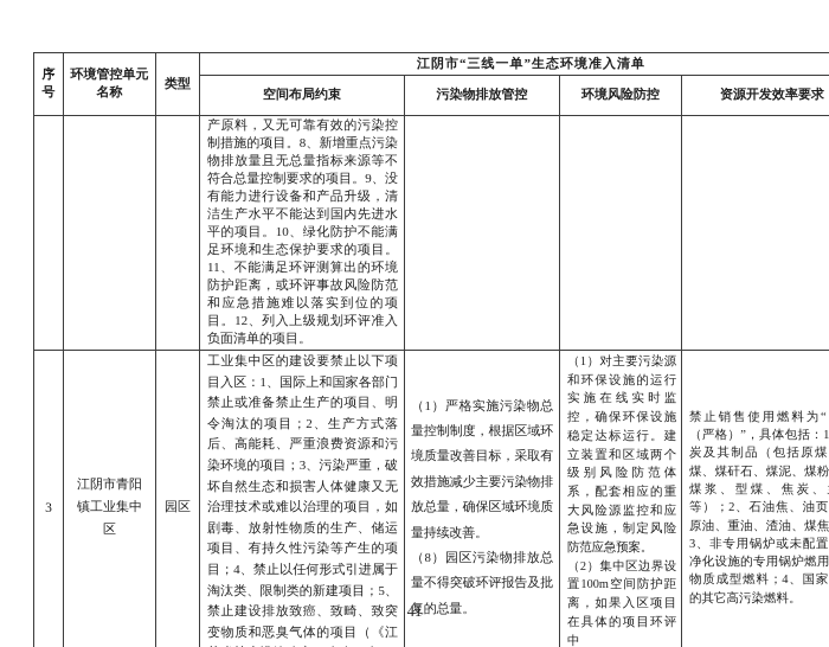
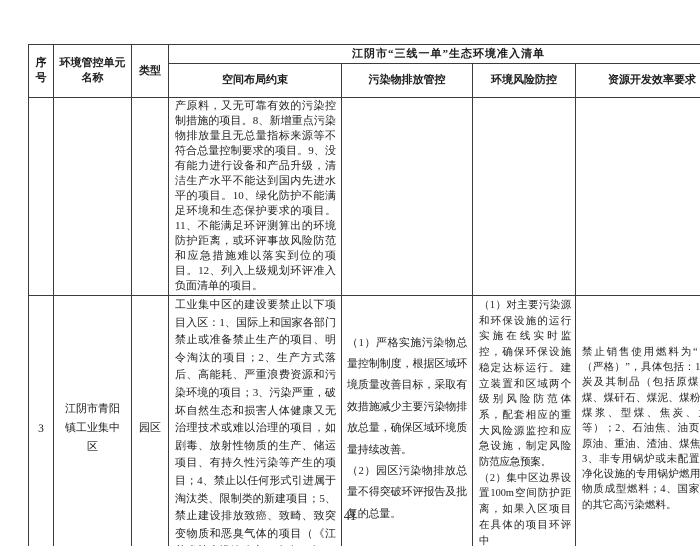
  序号	环境管控单元名称	类型	江阴市“三线一单”生态环境准入清单
  空间布局约束	污染物排放管控	环境风险防控	资源开发效率要求
  			产原料，又无可靠有效的污染控制措施的项目。8、新增重点污染物排放量且无总量指标来源等不符合总量控制要求的项目。9、没有能力进行设备和产品升级，清洁生产水平不能达到国内先进水平的项目。10、绿化防护不能满足环境和生态保护要求的项目。11、不能满足环评测算出的环境防护距离，或环评事故风险防范和应急措施难以落实到位的项目。12、列入上级规划环评准入负面清单的项目。
- 3	江阴市青阳镇工业集中区	园区	工业集中区的建设要禁止以下项目入区：1、国际上和国家各部门禁止或准备禁止生产的项目、明令淘汰的项目；2、生产方式落后、高能耗、严重浪费资源和污染环境的项目；3、污染严重，破坏自然生态和损害人体健康又无治理技术或难以治理的项目，如剧毒、放射性物质的生产、储运项目、有持久性污染等产生的项目；4、禁止以任何形式引进属于淘汰类、限制类的新建项目；5、禁止建设排放致癌、致畸、致突变物质和恶臭气体的项目（《江	（1）严格实施污染物总量控制制度，根据区域环境质量改善目标，采取有效措施减少主要污染物排放总量，确保区域环境质量持续改善。 （8）园区污染物排放总量不得突破环评报告及批复的总量。	（1）对主要污染源和环保设施的运行实施在线实时监控，确保环保设施稳定达标运行。建立装置和区域两个级别风险防范体系，配套相应的重大风险源监控和应急设施，制定风险防范应急预案。 （2）集中区边界设置100m空间防护距离，如果入区项目在具体的项目环评中	禁止销售使用燃料为“（严格）”，具体包括：1炭及其制品（包括原煤煤、煤矸石、煤泥、煤粉煤浆、型煤、焦炭、等）；2、石油焦、油页原油、重油、渣油、煤焦3、非专用锅炉或未配置净化设施的专用锅炉燃用物质成型燃料；4、国家的其它高污染燃料。
+ 3	江阴市青阳镇工业集中区	园区	工业集中区的建设要禁止以下项目入区：1、国际上和国家各部门禁止或准备禁止生产的项目、明令淘汰的项目；2、生产方式落后、高能耗、严重浪费资源和污染环境的项目；3、污染严重，破坏自然生态和损害人体健康又无治理技术或难以治理的项目，如剧毒、放射性物质的生产、储运项目、有持久性污染等产生的项目；4、禁止以任何形式引进属于淘汰类、限制类的新建项目；5、禁止建设排放致癌、致畸、致突变物质和恶臭气体的项目（《江	（1）严格实施污染物总量控制制度，根据区域环境质量改善目标，采取有效措施减少主要污染物排放总量，确保区域环境质量持续改善。 （2）园区污染物排放总量不得突破环评报告及批复的总量。	（1）对主要污染源和环保设施的运行实施在线实时监控，确保环保设施稳定达标运行。建立装置和区域两个级别风险防范体系，配套相应的重大风险源监控和应急设施，制定风险防范应急预案。 （2）集中区边界设置100m空间防护距离，如果入区项目在具体的项目环评中	禁止销售使用燃料为“（严格）”，具体包括：1炭及其制品（包括原煤煤、煤矸石、煤泥、煤粉煤浆、型煤、焦炭、等）；2、石油焦、油页原油、重油、渣油、煤焦3、非专用锅炉或未配置净化设施的专用锅炉燃用物质成型燃料；4、国家的其它高污染燃料。
  41
